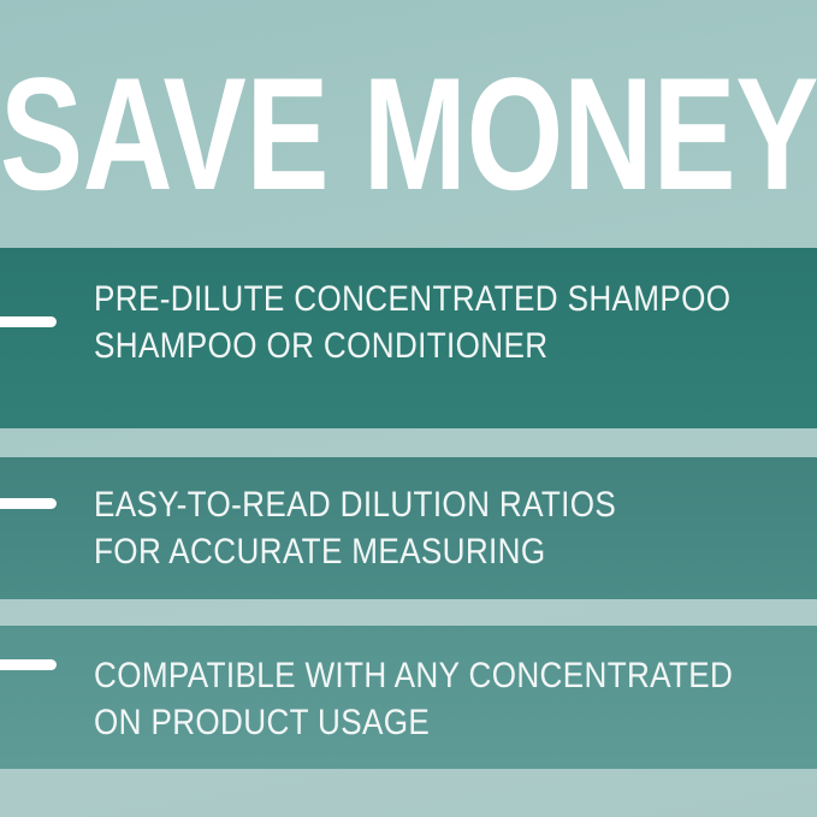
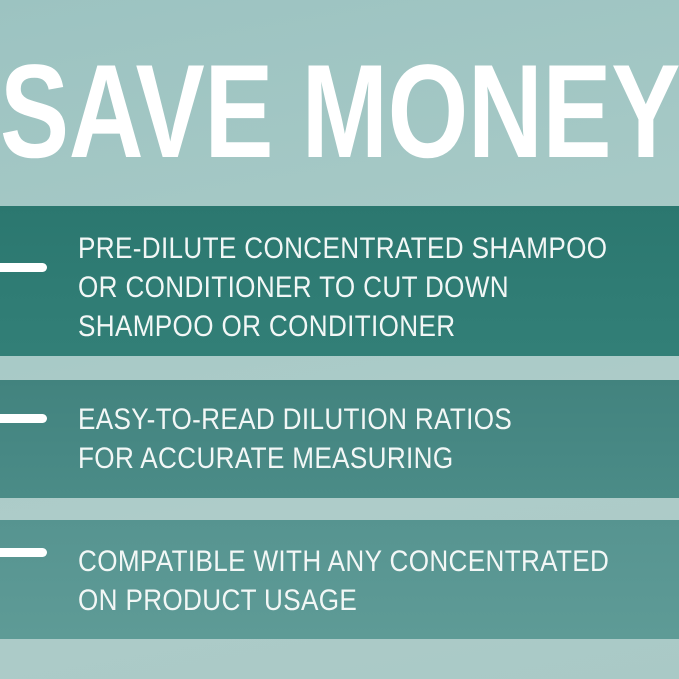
  SAVE MONEY
  PRE-DILUTE CONCENTRATED SHAMPOO
+ OR CONDITIONER TO CUT DOWN
  SHAMPOO OR CONDITIONER
  EASY-TO-READ DILUTION RATIOS
  FOR ACCURATE MEASURING
  COMPATIBLE WITH ANY CONCENTRATED
  ON PRODUCT USAGE
